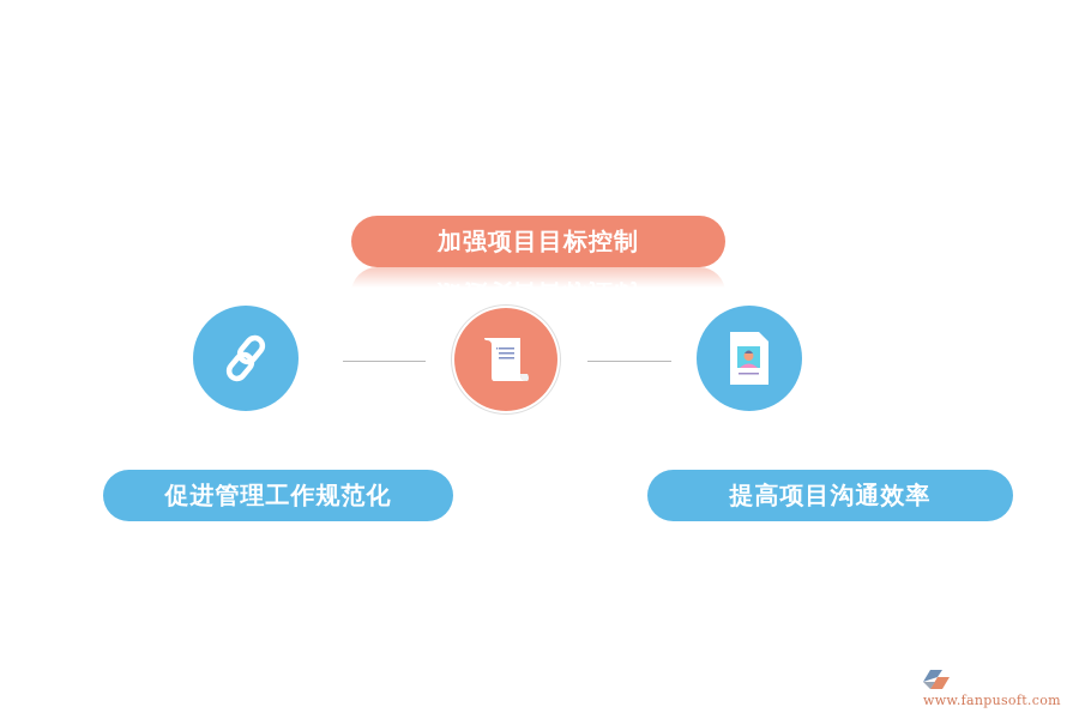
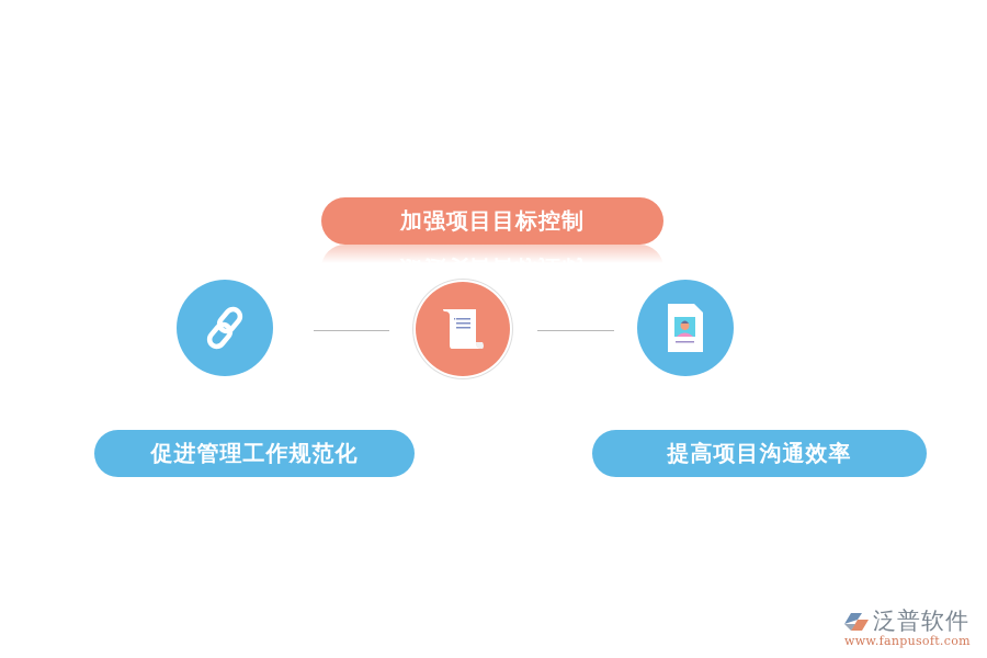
  加强项目目标控制
  促进管理工作规范化
  提高项目沟通效率
+ 泛普软件
  www.fanpusoft.com
